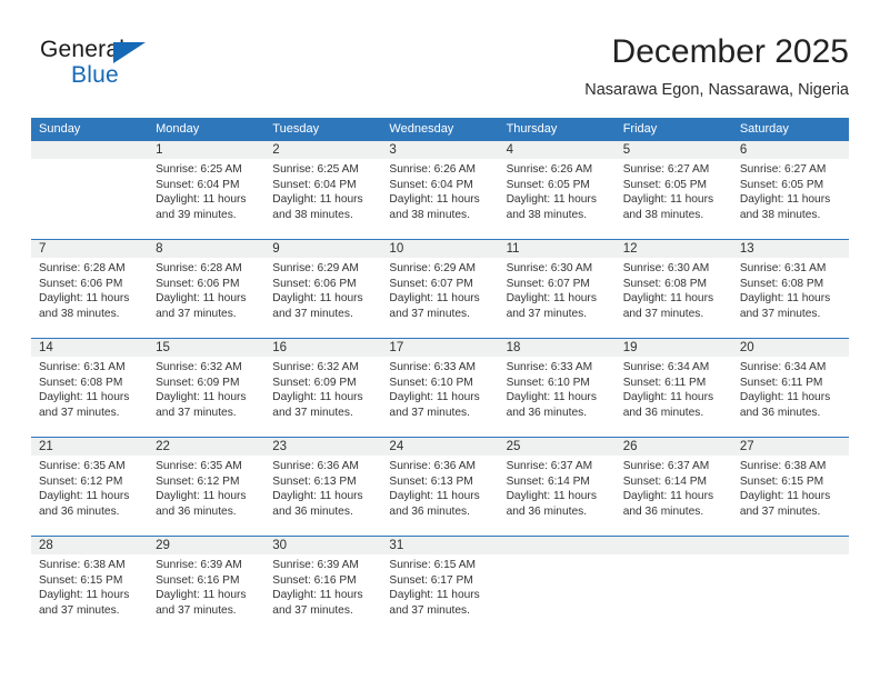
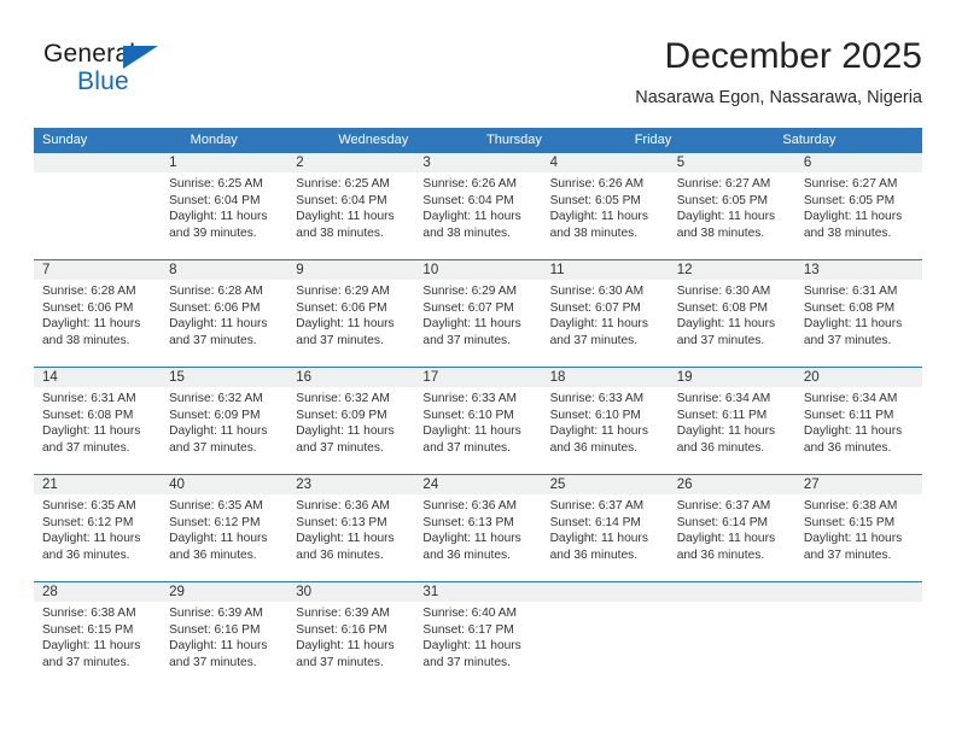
  General
  Blue
  December 2025
  Nasarawa Egon, Nassarawa, Nigeria
  Sunday
  Monday
- Tuesday
  Wednesday
  Thursday
  Friday
  Saturday
  1
  Sunrise: 6:25 AM
  Sunset: 6:04 PM
  Daylight: 11 hours and 39 minutes.
  2
  Sunrise: 6:25 AM
  Sunset: 6:04 PM
  Daylight: 11 hours and 38 minutes.
  3
  Sunrise: 6:26 AM
  Sunset: 6:04 PM
  Daylight: 11 hours and 38 minutes.
  4
  Sunrise: 6:26 AM
  Sunset: 6:05 PM
  Daylight: 11 hours and 38 minutes.
  5
  Sunrise: 6:27 AM
  Sunset: 6:05 PM
  Daylight: 11 hours and 38 minutes.
  6
  Sunrise: 6:27 AM
  Sunset: 6:05 PM
  Daylight: 11 hours and 38 minutes.
  7
  Sunrise: 6:28 AM
  Sunset: 6:06 PM
  Daylight: 11 hours and 38 minutes.
  8
  Sunrise: 6:28 AM
  Sunset: 6:06 PM
  Daylight: 11 hours and 37 minutes.
  9
  Sunrise: 6:29 AM
  Sunset: 6:06 PM
  Daylight: 11 hours and 37 minutes.
  10
  Sunrise: 6:29 AM
  Sunset: 6:07 PM
  Daylight: 11 hours and 37 minutes.
  11
  Sunrise: 6:30 AM
  Sunset: 6:07 PM
  Daylight: 11 hours and 37 minutes.
  12
  Sunrise: 6:30 AM
  Sunset: 6:08 PM
  Daylight: 11 hours and 37 minutes.
  13
  Sunrise: 6:31 AM
  Sunset: 6:08 PM
  Daylight: 11 hours and 37 minutes.
  14
  Sunrise: 6:31 AM
  Sunset: 6:08 PM
  Daylight: 11 hours and 37 minutes.
  15
  Sunrise: 6:32 AM
  Sunset: 6:09 PM
  Daylight: 11 hours and 37 minutes.
  16
  Sunrise: 6:32 AM
  Sunset: 6:09 PM
  Daylight: 11 hours and 37 minutes.
  17
  Sunrise: 6:33 AM
  Sunset: 6:10 PM
  Daylight: 11 hours and 37 minutes.
  18
  Sunrise: 6:33 AM
  Sunset: 6:10 PM
  Daylight: 11 hours and 36 minutes.
  19
  Sunrise: 6:34 AM
  Sunset: 6:11 PM
  Daylight: 11 hours and 36 minutes.
  20
  Sunrise: 6:34 AM
  Sunset: 6:11 PM
  Daylight: 11 hours and 36 minutes.
  21
  Sunrise: 6:35 AM
  Sunset: 6:12 PM
  Daylight: 11 hours and 36 minutes.
- 22
+ 40
  Sunrise: 6:35 AM
  Sunset: 6:12 PM
  Daylight: 11 hours and 36 minutes.
  23
  Sunrise: 6:36 AM
  Sunset: 6:13 PM
  Daylight: 11 hours and 36 minutes.
  24
  Sunrise: 6:36 AM
  Sunset: 6:13 PM
  Daylight: 11 hours and 36 minutes.
  25
  Sunrise: 6:37 AM
  Sunset: 6:14 PM
  Daylight: 11 hours and 36 minutes.
  26
  Sunrise: 6:37 AM
  Sunset: 6:14 PM
  Daylight: 11 hours and 36 minutes.
  27
  Sunrise: 6:38 AM
  Sunset: 6:15 PM
  Daylight: 11 hours and 37 minutes.
  28
  Sunrise: 6:38 AM
  Sunset: 6:15 PM
  Daylight: 11 hours and 37 minutes.
  29
  Sunrise: 6:39 AM
  Sunset: 6:16 PM
  Daylight: 11 hours and 37 minutes.
  30
  Sunrise: 6:39 AM
  Sunset: 6:16 PM
  Daylight: 11 hours and 37 minutes.
  31
- Sunrise: 6:15 AM
+ Sunrise: 6:40 AM
  Sunset: 6:17 PM
  Daylight: 11 hours and 37 minutes.
